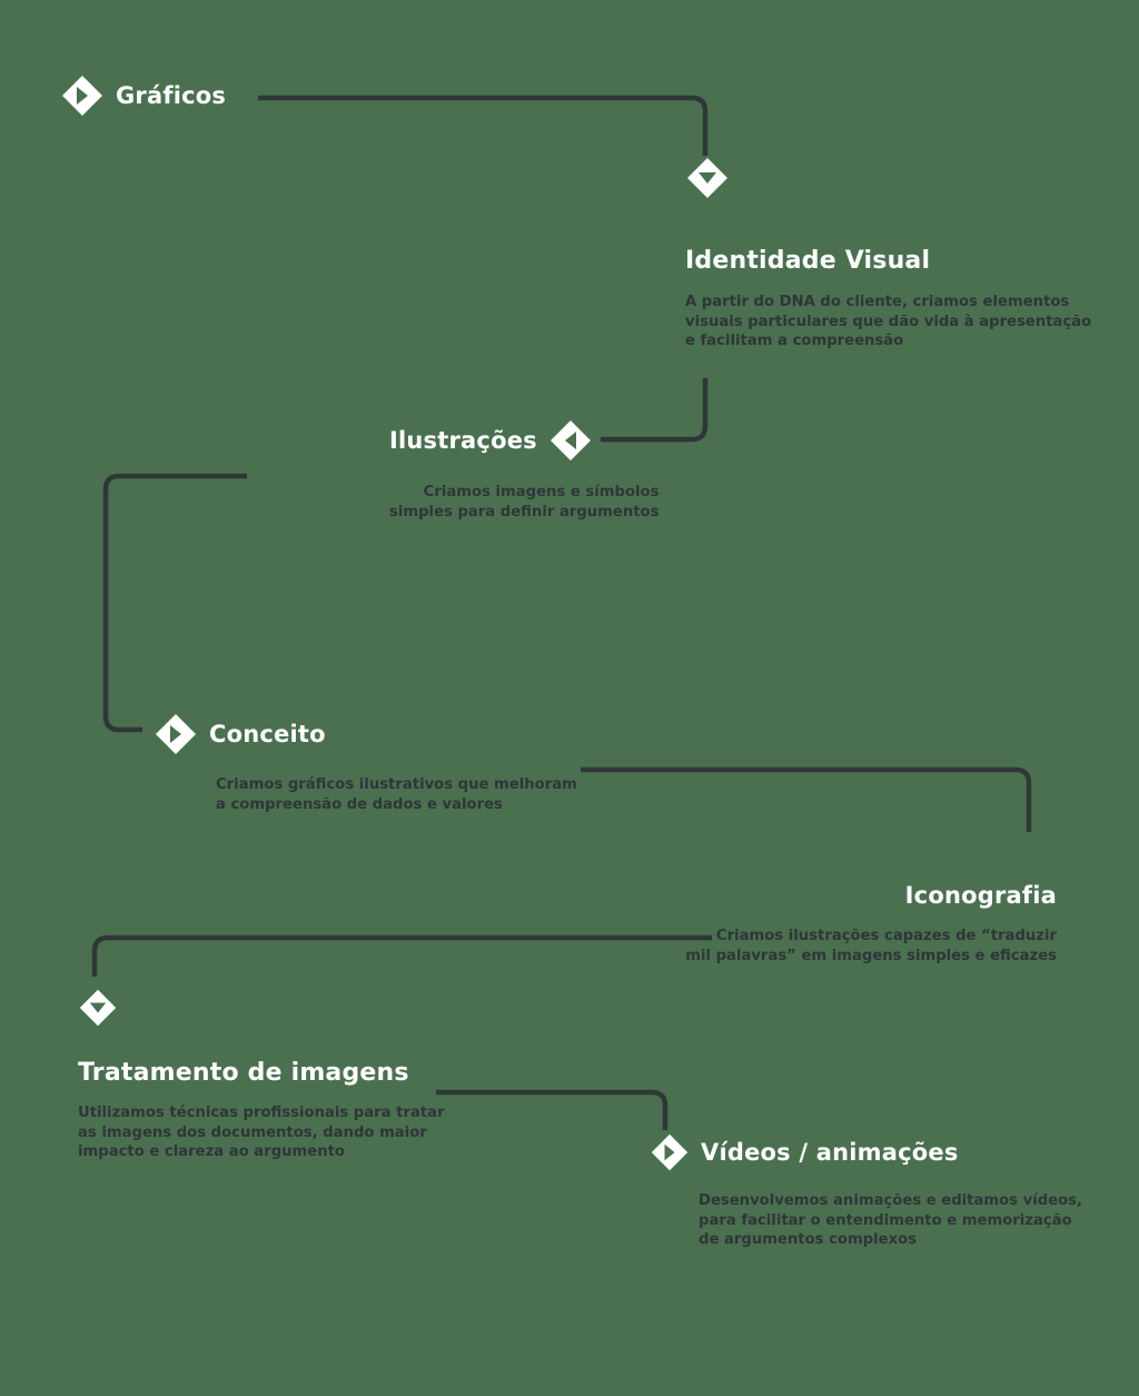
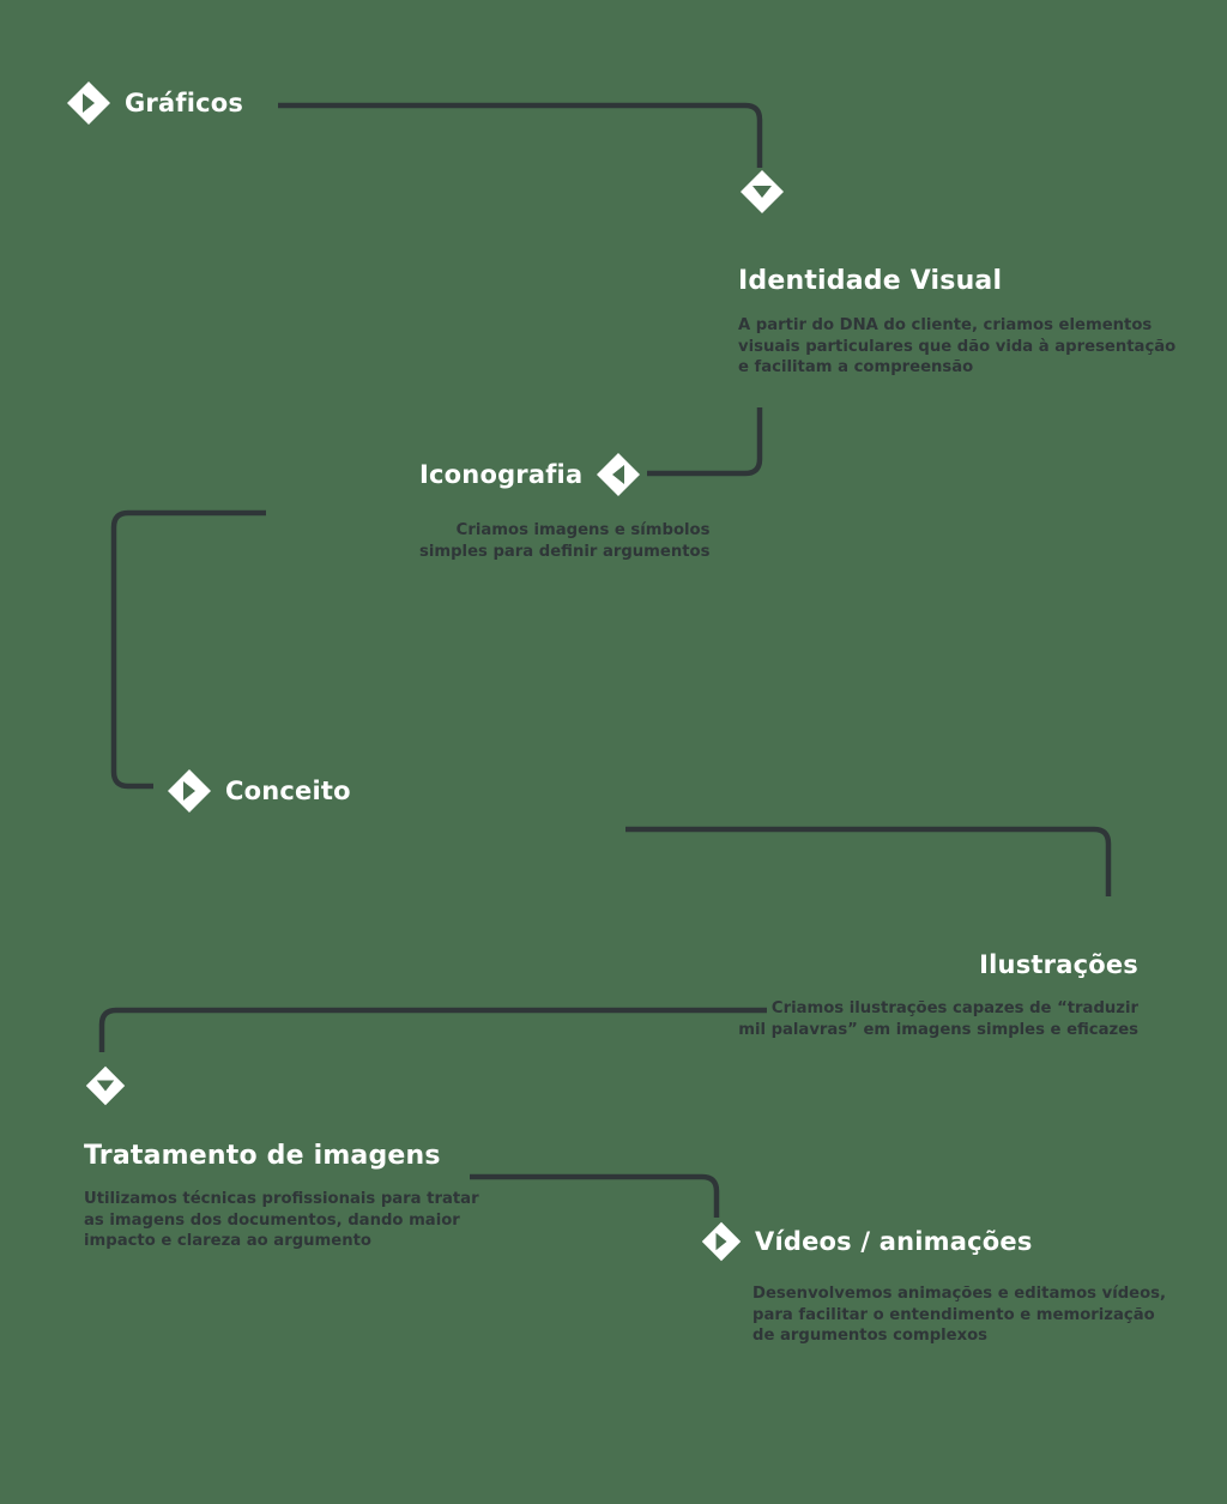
  Gráficos
  Identidade Visual
  A partir do DNA do cliente, criamos elementos
  visuais particulares que dão vida à apresentação
  e facilitam a compreensão
- Ilustrações
+ Iconografia
  Criamos imagens e símbolos
  simples para definir argumentos
  Conceito
- Criamos gráficos ilustrativos que melhoram
- a compreensão de dados e valores
- Iconografia
+ Ilustrações
  Criamos ilustrações capazes de “traduzir
  mil palavras” em imagens simples e eficazes
  Tratamento de imagens
  Utilizamos técnicas profissionais para tratar
  as imagens dos documentos, dando maior
  impacto e clareza ao argumento
  Vídeos / animações
  Desenvolvemos animações e editamos vídeos,
  para facilitar o entendimento e memorização
  de argumentos complexos
